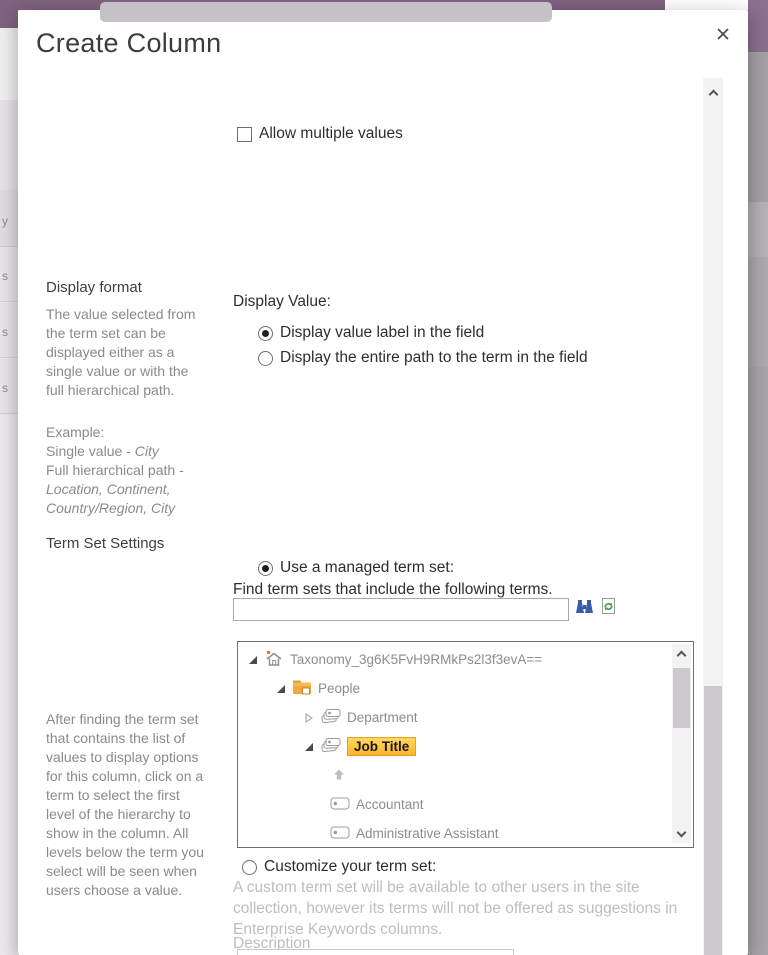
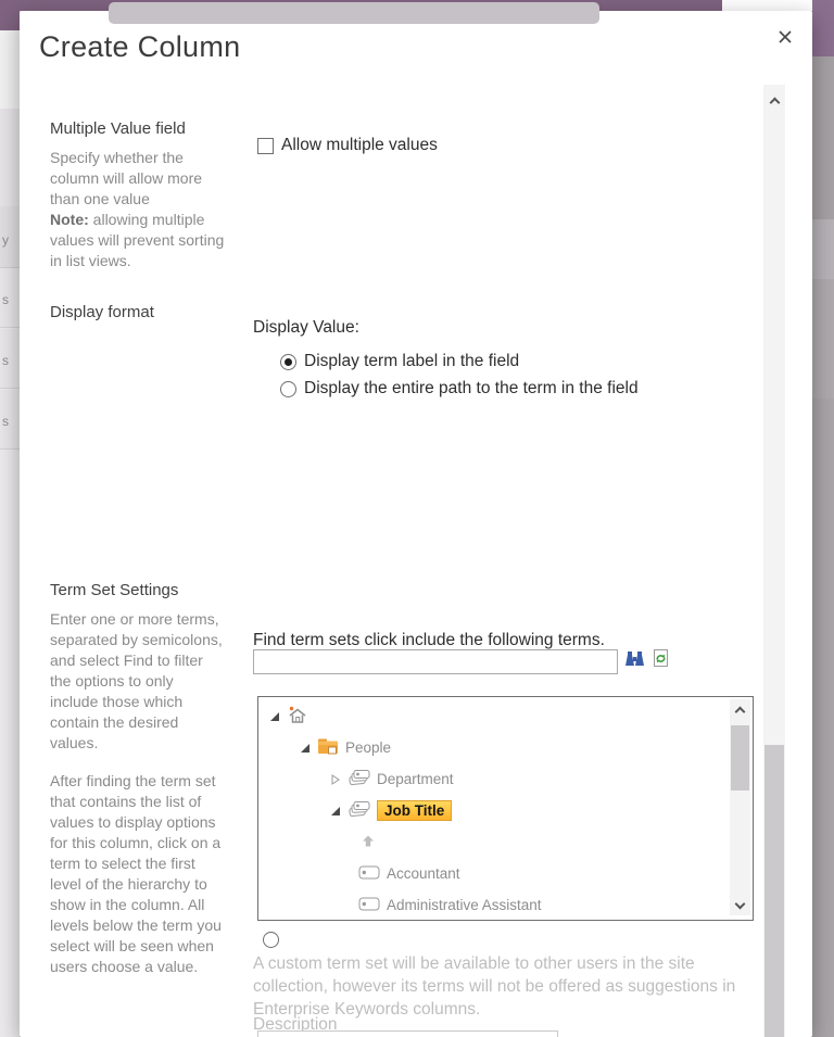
  y
  s
  s
  s
  Create Column
+ Multiple Value field
+ Specify whether the
+ column will allow more
+ than one value Note: allowing multiple
+ values will prevent sorting
+ in list views.
  Display format
- The value selected from
- the term set can be
- displayed either as a
- single value or with the
- full hierarchical path.
- Example: Single value - City Full hierarchical path - Location, Continent,
- Country/Region, City
  Term Set Settings
+ Enter one or more terms,
+ separated by semicolons,
+ and select Find to filter
+ the options to only
+ include those which
+ contain the desired
+ values.
  After finding the term set
  that contains the list of
  values to display options
  for this column, click on a
  term to select the first
  level of the hierarchy to
  show in the column. All
  levels below the term you
  select will be seen when
  users choose a value.
  Allow multiple values
  Display Value:
- Display value label in the field
+ Display term label in the field
  Display the entire path to the term in the field
- Use a managed term set:
- Find term sets that include the following terms.
+ Find term sets click include the following terms.
- Taxonomy_3g6K5FvH9RMkPs2l3f3evA==
  People
  Department
  Job Title
  Accountant
  Administrative Assistant
- Customize your term set:
  A custom term set will be available to other users in the site
  collection, however its terms will not be offered as suggestions in
  Enterprise Keywords columns.
  Description
